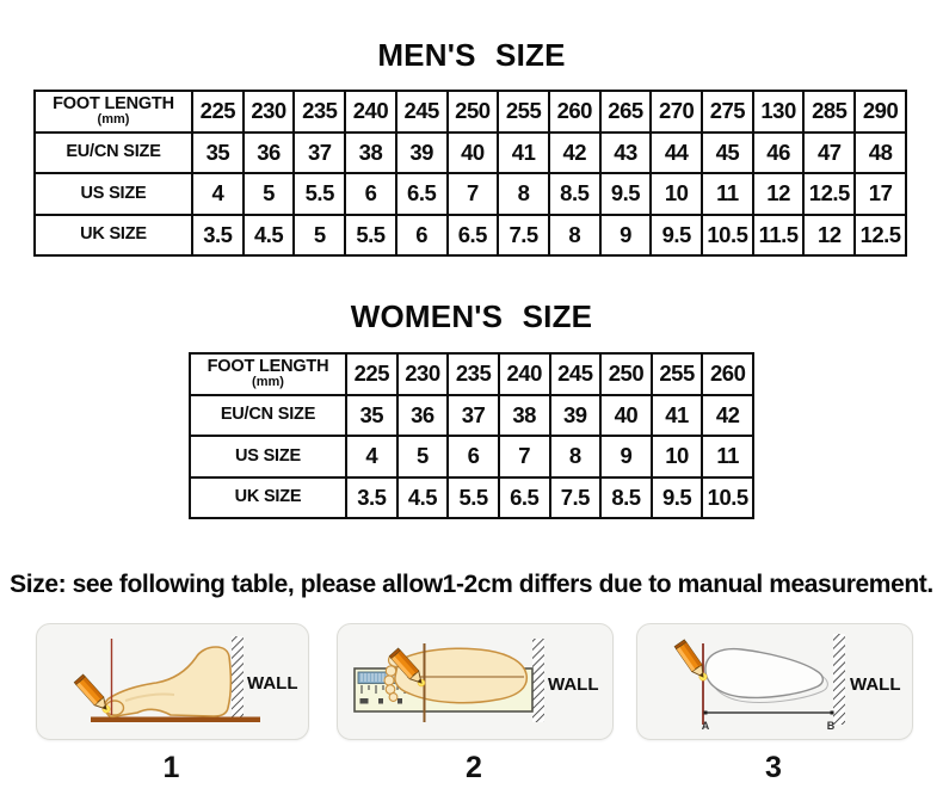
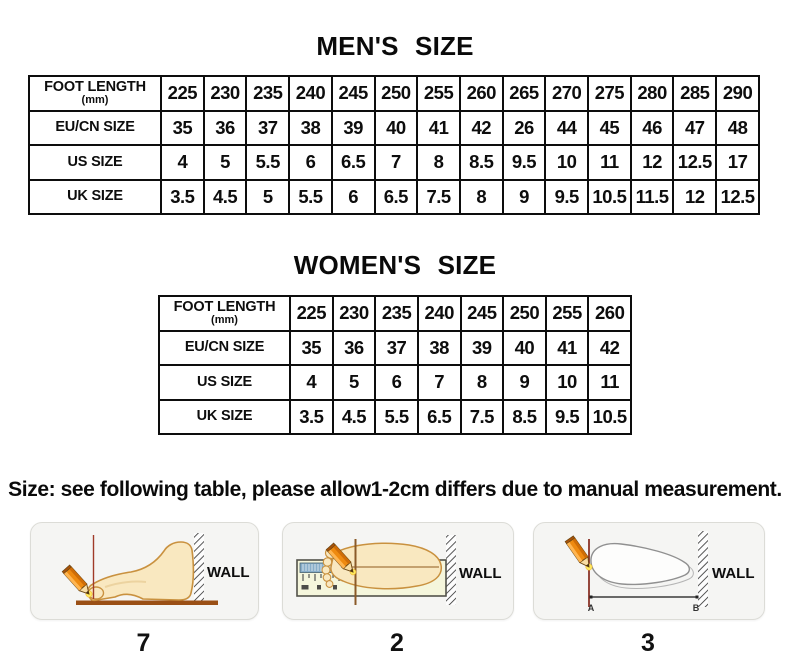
  MEN'S SIZE
- FOOT LENGTH(mm)	225	230	235	240	245	250	255	260	265	270	275	130	285	290
+ FOOT LENGTH(mm)	225	230	235	240	245	250	255	260	265	270	275	280	285	290
- EU/CN SIZE	35	36	37	38	39	40	41	42	43	44	45	46	47	48
+ EU/CN SIZE	35	36	37	38	39	40	41	42	26	44	45	46	47	48
  US SIZE	4	5	5.5	6	6.5	7	8	8.5	9.5	10	11	12	12.5	17
  UK SIZE	3.5	4.5	5	5.5	6	6.5	7.5	8	9	9.5	10.5	11.5	12	12.5
  WOMEN'S SIZE
  FOOT LENGTH(mm)	225	230	235	240	245	250	255	260
  EU/CN SIZE	35	36	37	38	39	40	41	42
  US SIZE	4	5	6	7	8	9	10	11
  UK SIZE	3.5	4.5	5.5	6.5	7.5	8.5	9.5	10.5
  Size: see following table, please allow1-2cm differs due to manual measurement.
  WALL
  WALL
  WALL
  A
  B
- 1
+ 7
  2
  3
